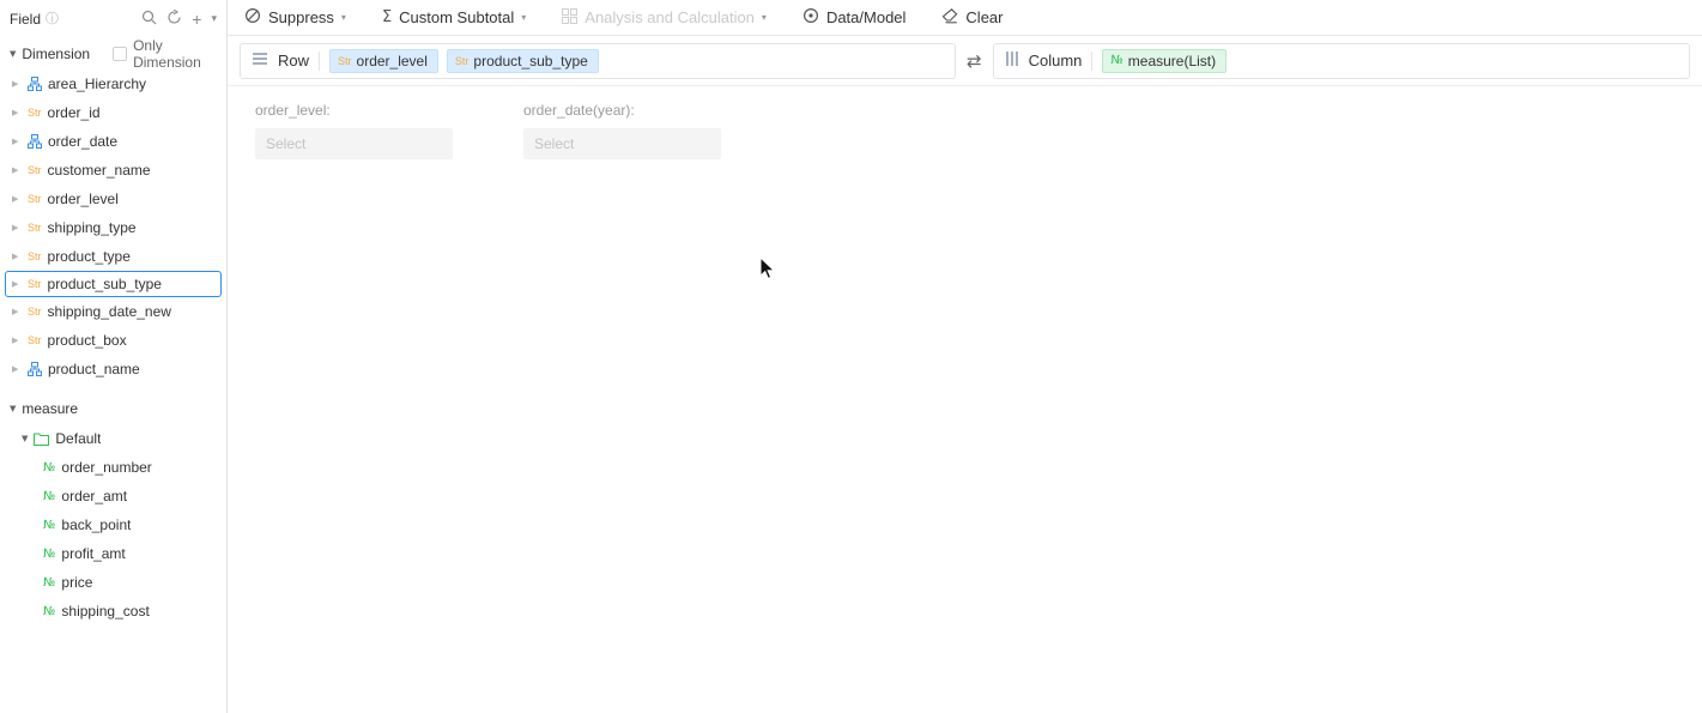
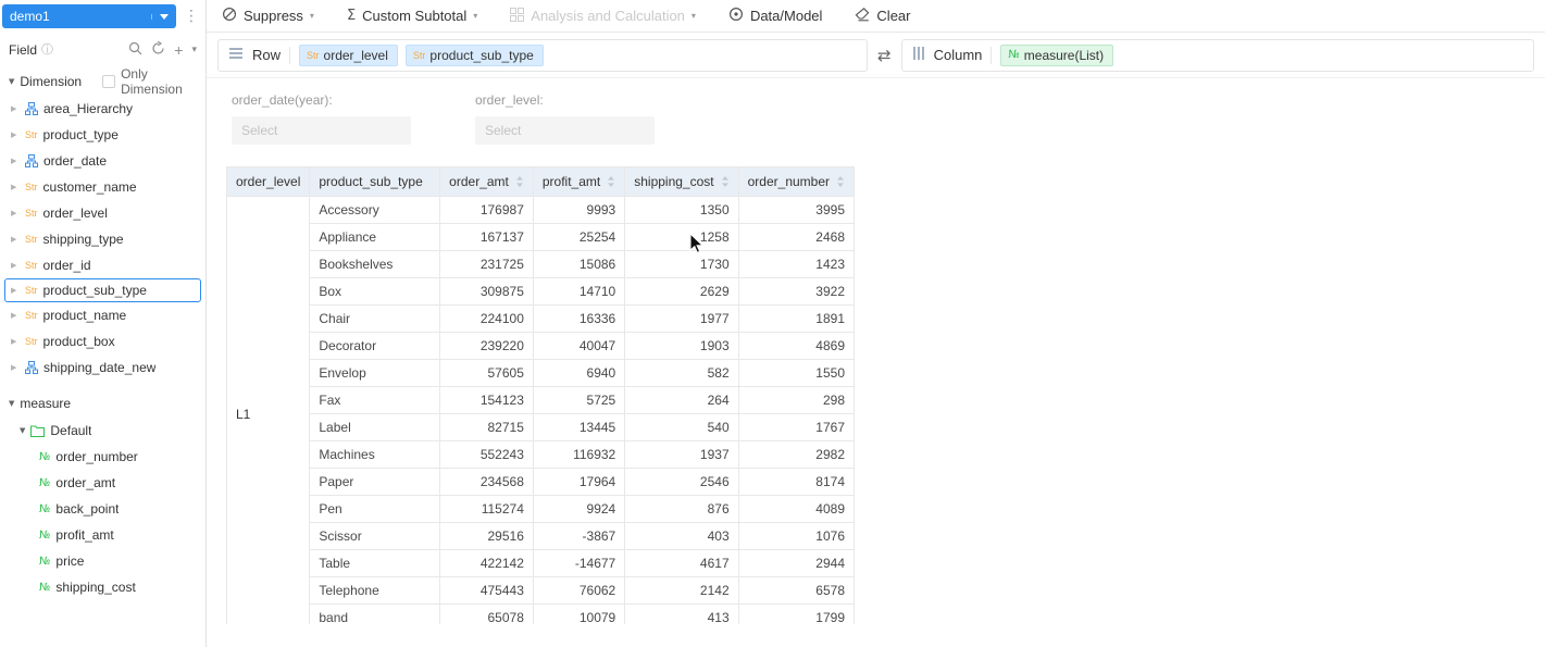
+ demo1
+ ⋮
  Field
  ⓘ
  +
  ▾
  ▼
  Dimension
  Only Dimension
  ▶
  area_Hierarchy
  ▶
  Str
- order_id
+ product_type
  ▶
  order_date
  ▶
  Str
  customer_name
  ▶
  Str
  order_level
  ▶
  Str
  shipping_type
  ▶
  Str
- product_type
+ order_id
  ▶
  Str
  product_sub_type
  ▶
  Str
- shipping_date_new
+ product_name
  ▶
  Str
  product_box
  ▶
- product_name
+ shipping_date_new
  ▼
  measure
  ▼
  Default
  №
  order_number
  №
  order_amt
  №
  back_point
  №
  profit_amt
  №
  price
  №
  shipping_cost
  Suppress
  ▾
  Σ
  Custom Subtotal
  ▾
  Analysis and Calculation
  ▾
  Data/Model
  Clear
  Row
  Str
  order_level
  Str
  product_sub_type
  ⇄
  Column
  №
  measure(List)
- order_level:
+ order_date(year):
  Select
- order_date(year):
+ order_level:
  Select
+ order_level	product_sub_type	order_amt	profit_amt	shipping_cost	order_number
+ L1	Accessory	176987	9993	1350	3995
+ Appliance	167137	25254	1258	2468
+ Bookshelves	231725	15086	1730	1423
+ Box	309875	14710	2629	3922
+ Chair	224100	16336	1977	1891
+ Decorator	239220	40047	1903	4869
+ Envelop	57605	6940	582	1550
+ Fax	154123	5725	264	298
+ Label	82715	13445	540	1767
+ Machines	552243	116932	1937	2982
+ Paper	234568	17964	2546	8174
+ Pen	115274	9924	876	4089
+ Scissor	29516	-3867	403	1076
+ Table	422142	-14677	4617	2944
+ Telephone	475443	76062	2142	6578
+ band	65078	10079	413	1799
